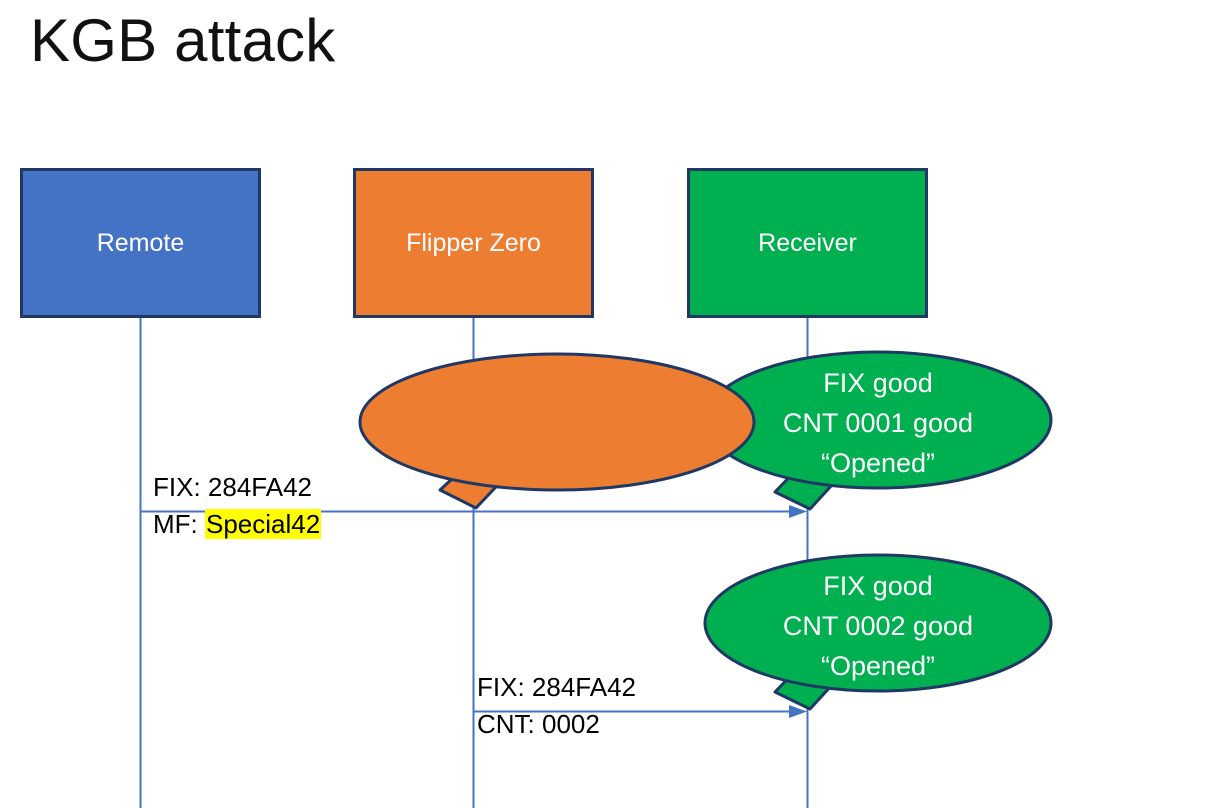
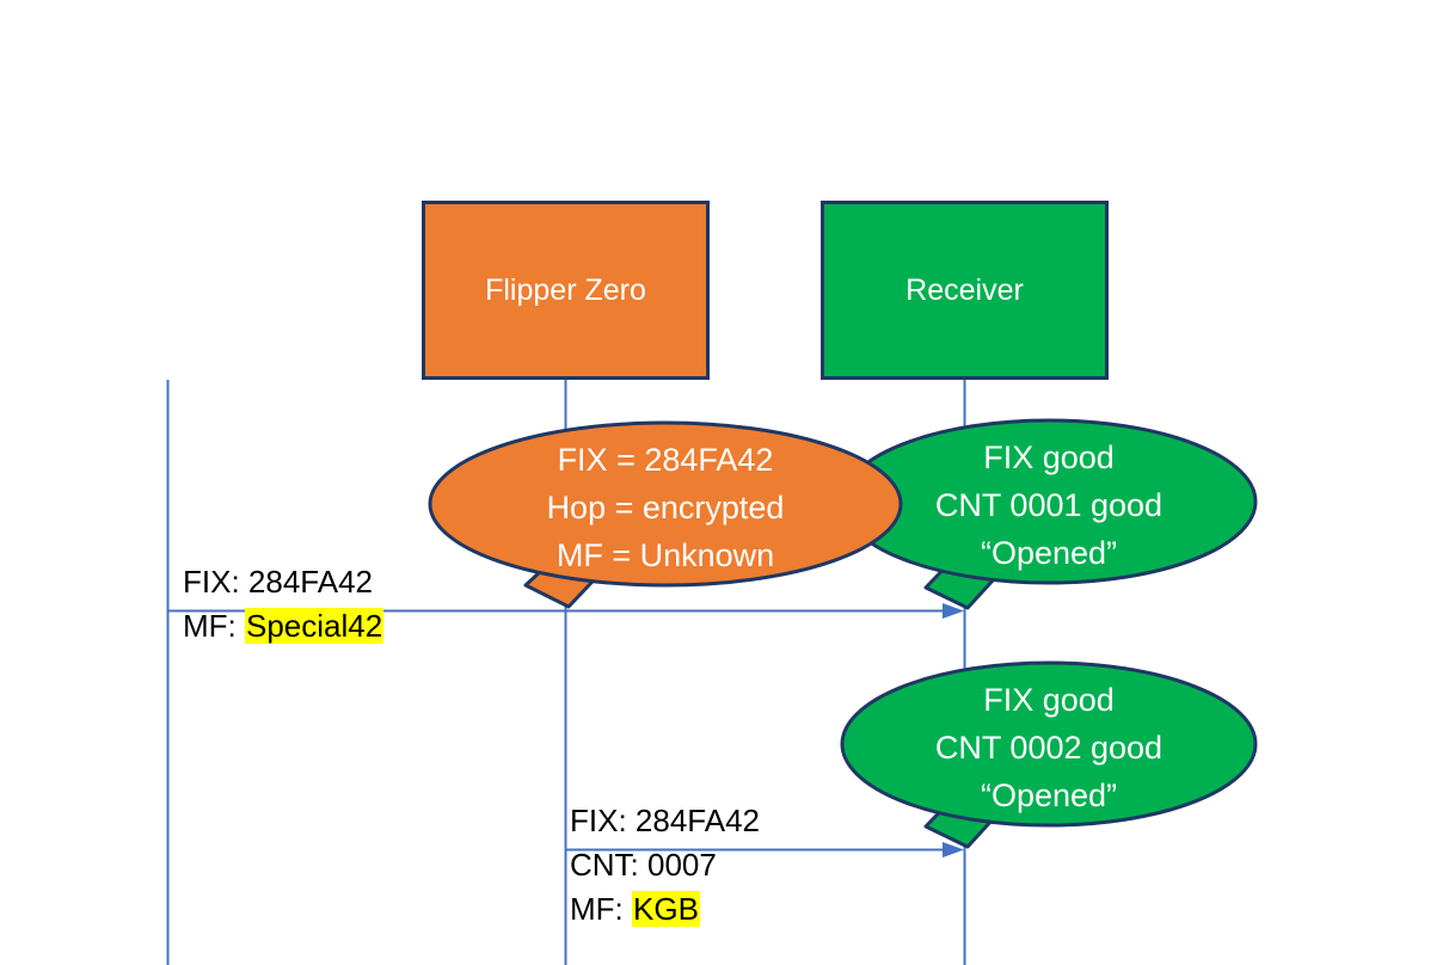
- KGB attack
- Remote
  Flipper Zero
  Receiver
+ FIX = 284FA42
+ Hop = encrypted
+ MF = Unknown
  FIX good
  CNT 0001 good
  “Opened”
  FIX good
  CNT 0002 good
  “Opened”
  FIX: 284FA42
  MF: Special42
  FIX: 284FA42
- CNT: 0002
+ CNT: 0007
+ MF: KGB
